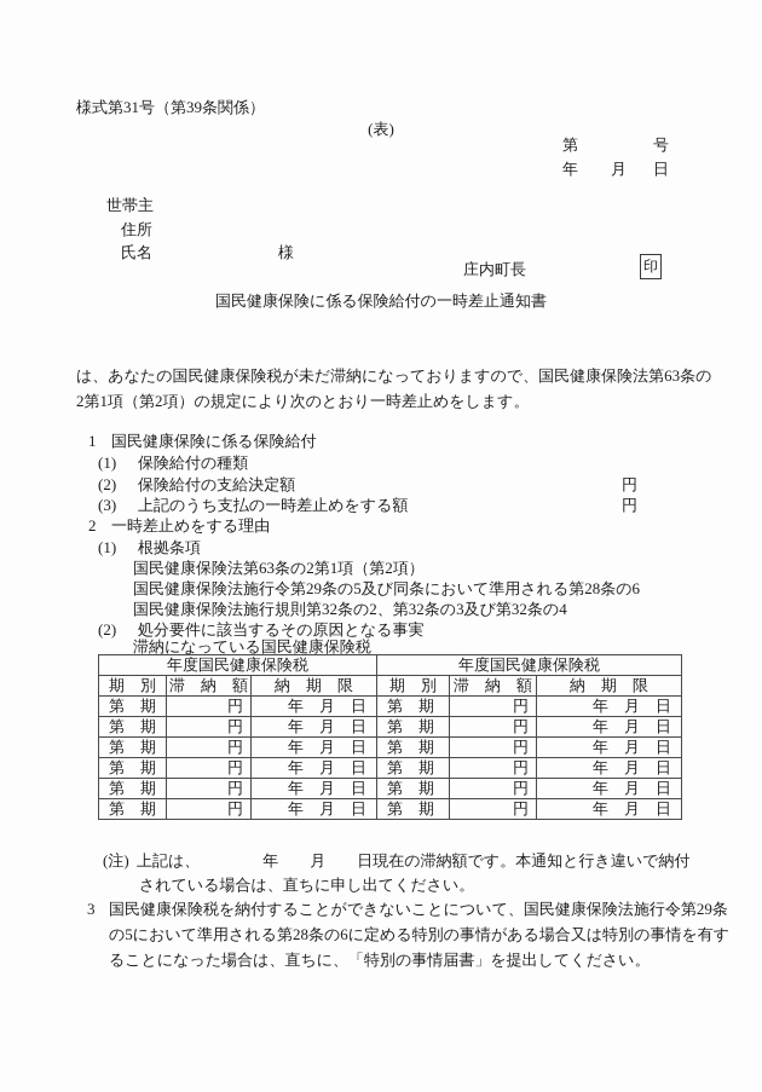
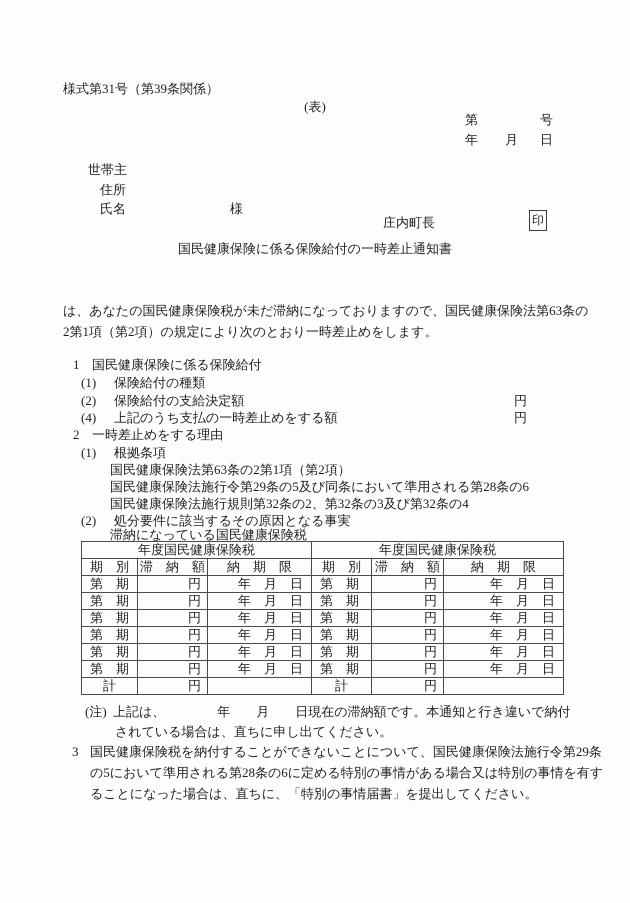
  様式第31号（第39条関係）
  (表)
  第
  号
  年
  月
  日
  世帯主
  住所
  氏名
  様
  庄内町長
  印
  国民健康保険に係る保険給付の一時差止通知書
  は、あなたの国民健康保険税が未だ滞納になっておりますので、国民健康保険法第63条の
  2第1項（第2項）の規定により次のとおり一時差止めをします。
  1
  国民健康保険に係る保険給付
  (1)
  保険給付の種類
  (2)
  保険給付の支給決定額
  円
- (3)
+ (4)
  上記のうち支払の一時差止めをする額
  円
  2
  一時差止めをする理由
  (1)
  根拠条項
  国民健康保険法第63条の2第1項（第2項）
  国民健康保険法施行令第29条の5及び同条において準用される第28条の6
  国民健康保険法施行規則第32条の2、第32条の3及び第32条の4
  (2)
  処分要件に該当するその原因となる事実
  滞納になっている国民健康保険税
  年度国民健康保険税	年度国民健康保険税
  期 別	滞 納 額	納 期 限	期 別	滞 納 額	納 期 限
  第 期	円	年 月 日	第 期	円	年 月 日
  第 期	円	年 月 日	第 期	円	年 月 日
  第 期	円	年 月 日	第 期	円	年 月 日
  第 期	円	年 月 日	第 期	円	年 月 日
  第 期	円	年 月 日	第 期	円	年 月 日
  第 期	円	年 月 日	第 期	円	年 月 日
+ 計	円		計	円
  (注)
  上記は、 年 月 日現在の滞納額です。本通知と行き違いで納付
  されている場合は、直ちに申し出てください。
  3
  国民健康保険税を納付することができないことについて、国民健康保険法施行令第29条
  の5において準用される第28条の6に定める特別の事情がある場合又は特別の事情を有す
  ることになった場合は、直ちに、「特別の事情届書」を提出してください。
